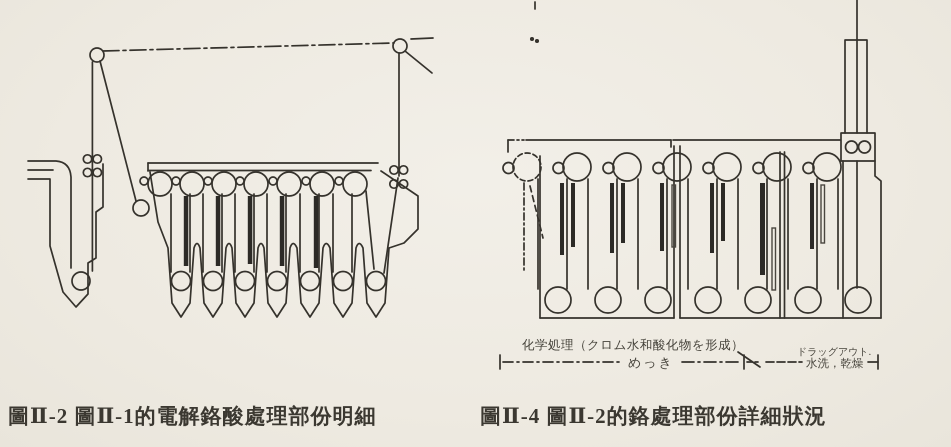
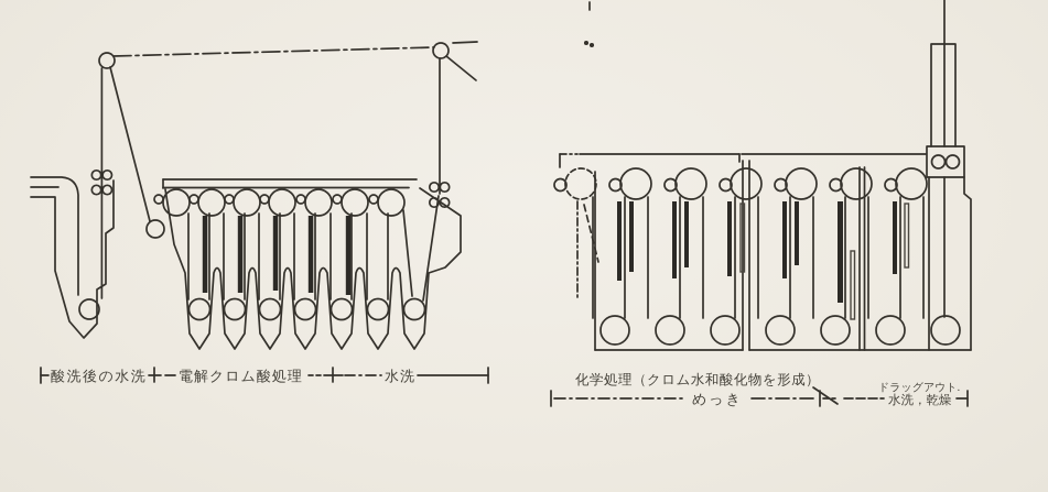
+ 酸洗後の水洗
+ 電解クロム酸処理
+ 水洗
  化学処理（クロム水和酸化物を形成）
  ドラッグアウト.
  めっき
  水洗，乾燥
- 圖Ⅱ-2 圖Ⅱ-1的電解鉻酸處理部份明細
- 圖Ⅱ-4 圖Ⅱ-2的鉻處理部份詳細狀況
